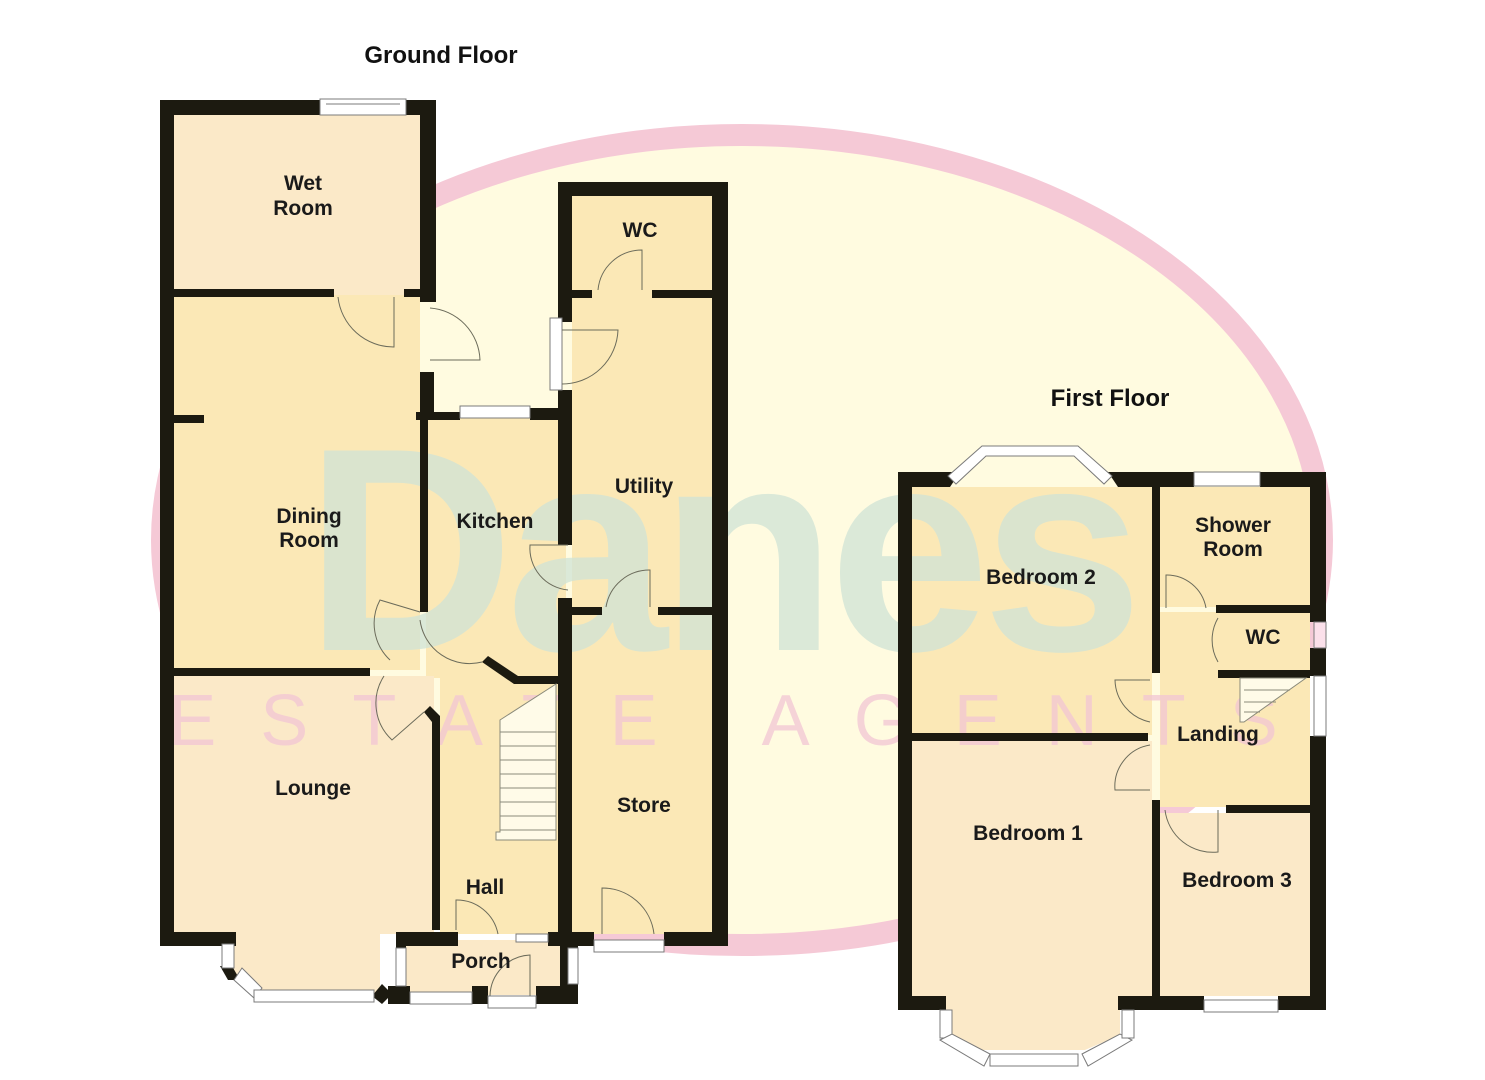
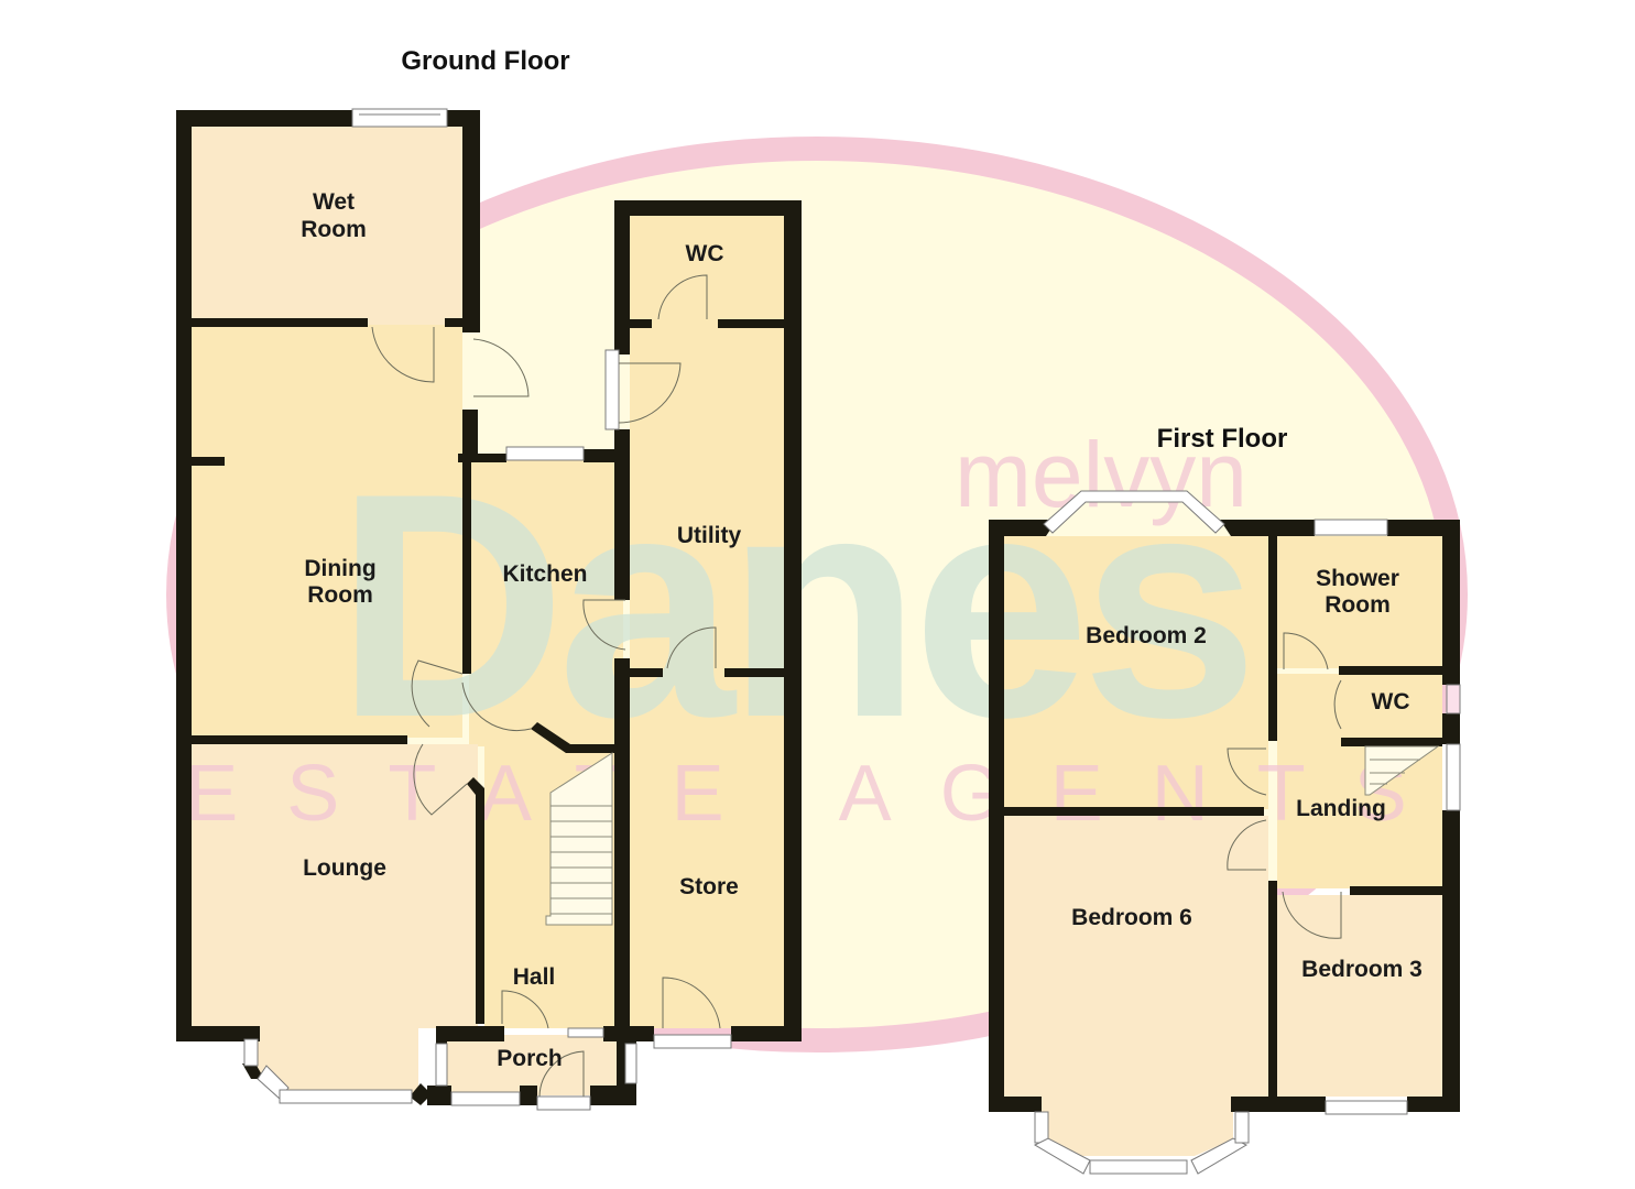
+ melvyn
  Dans
  ESTAE AENTS
  Ground Floor
  First Floor
  Wet
  Room
  WC
  Utility
  Dining
  Room
  Kitchen
  Lounge
  Store
  Hall
  Porch
  Shower
  Room
  Bedroom 2
  WC
  Landing
- Bedroom 1
+ Bedroom 6
  Bedroom 3
